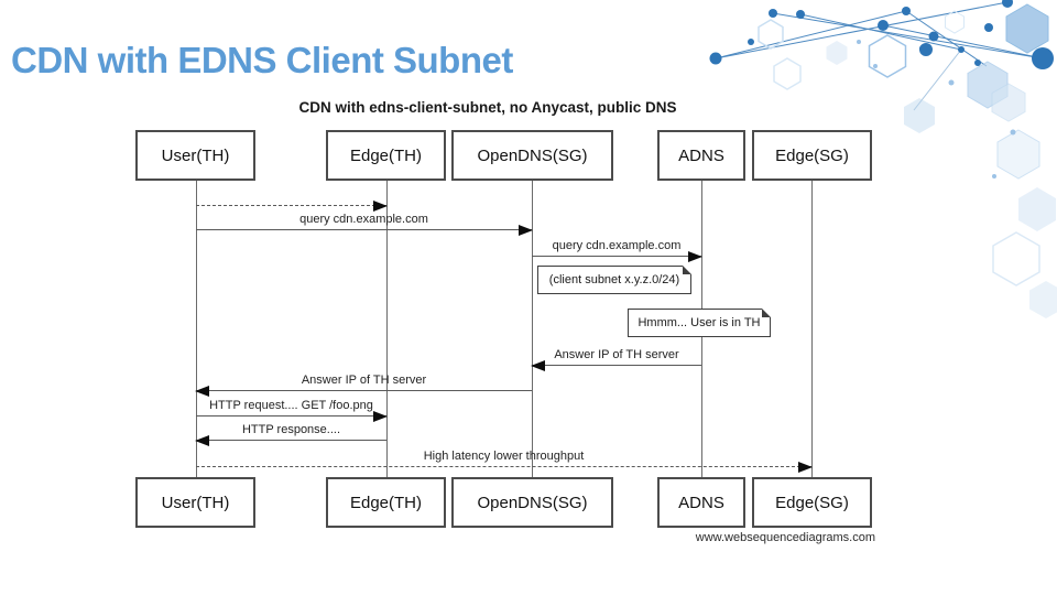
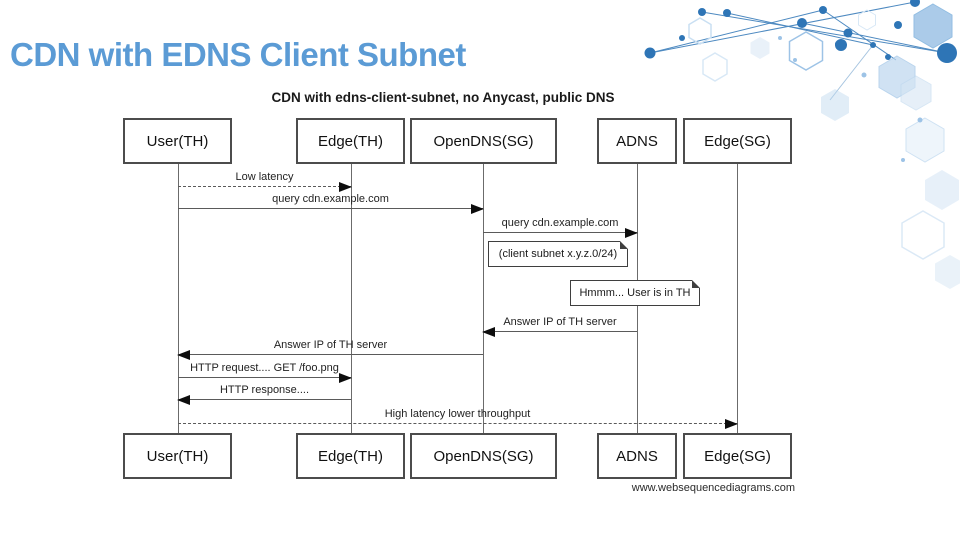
  CDN with EDNS Client Subnet
  CDN with edns-client-subnet, no Anycast, public DNS
  www.websequencediagrams.com
  User(TH)
  User(TH)
  Edge(TH)
  Edge(TH)
  OpenDNS(SG)
  OpenDNS(SG)
  ADNS
  ADNS
  Edge(SG)
  Edge(SG)
+ Low latency
  query cdn.example.com
  query cdn.example.com
  Answer IP of TH server
  Answer IP of TH server
  HTTP request.... GET /foo.png
  HTTP response....
  High latency lower throughput
  (client subnet x.y.z.0/24)
  Hmmm... User is in TH
